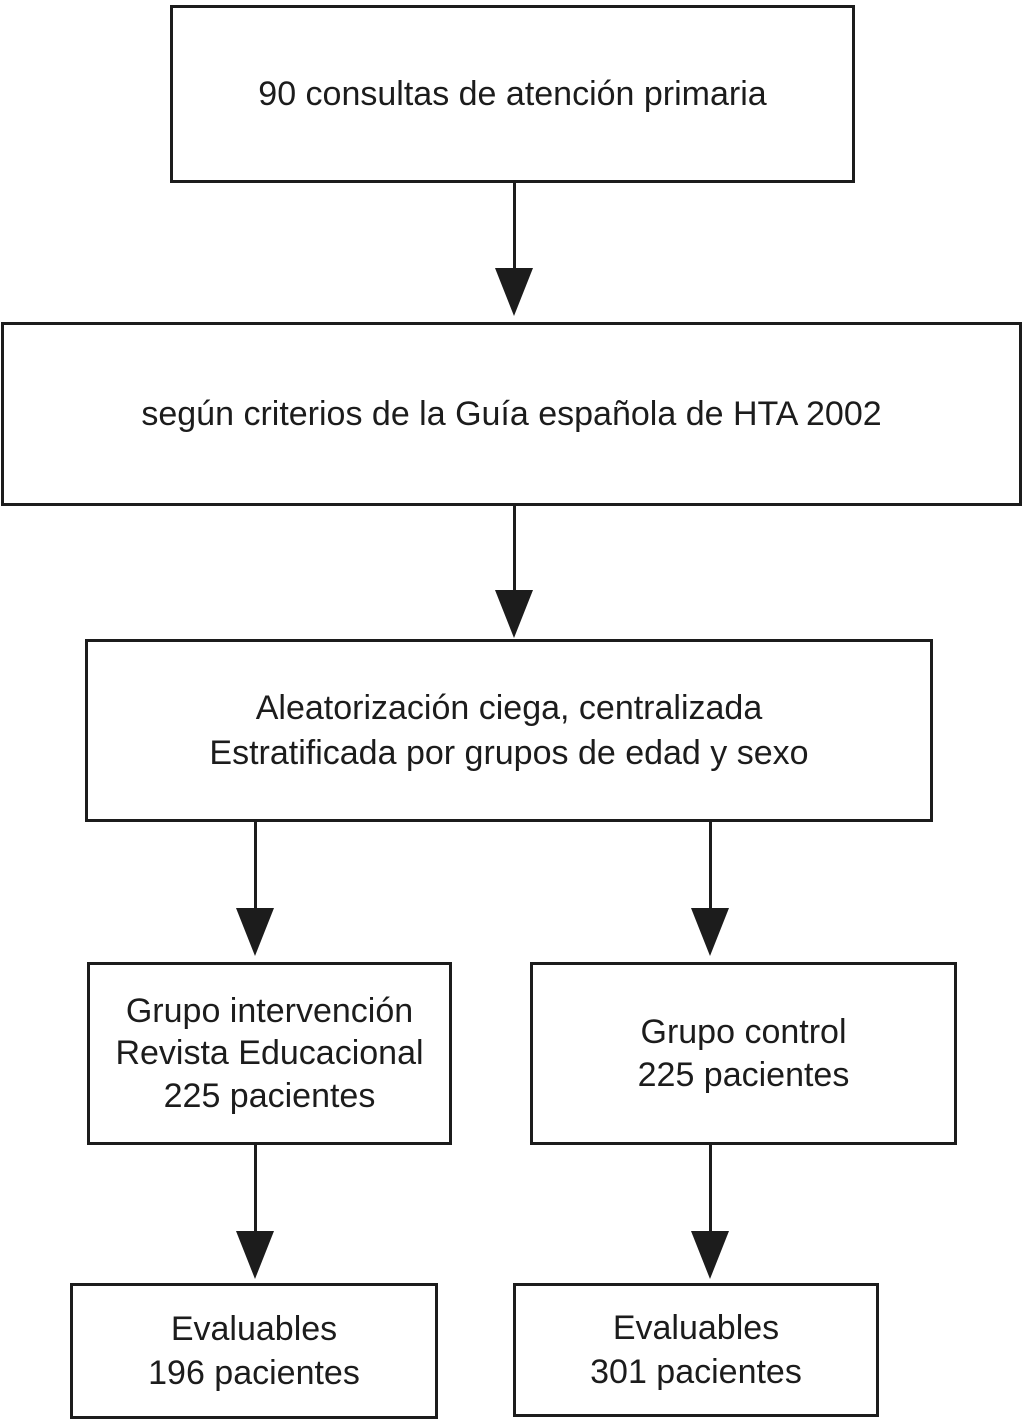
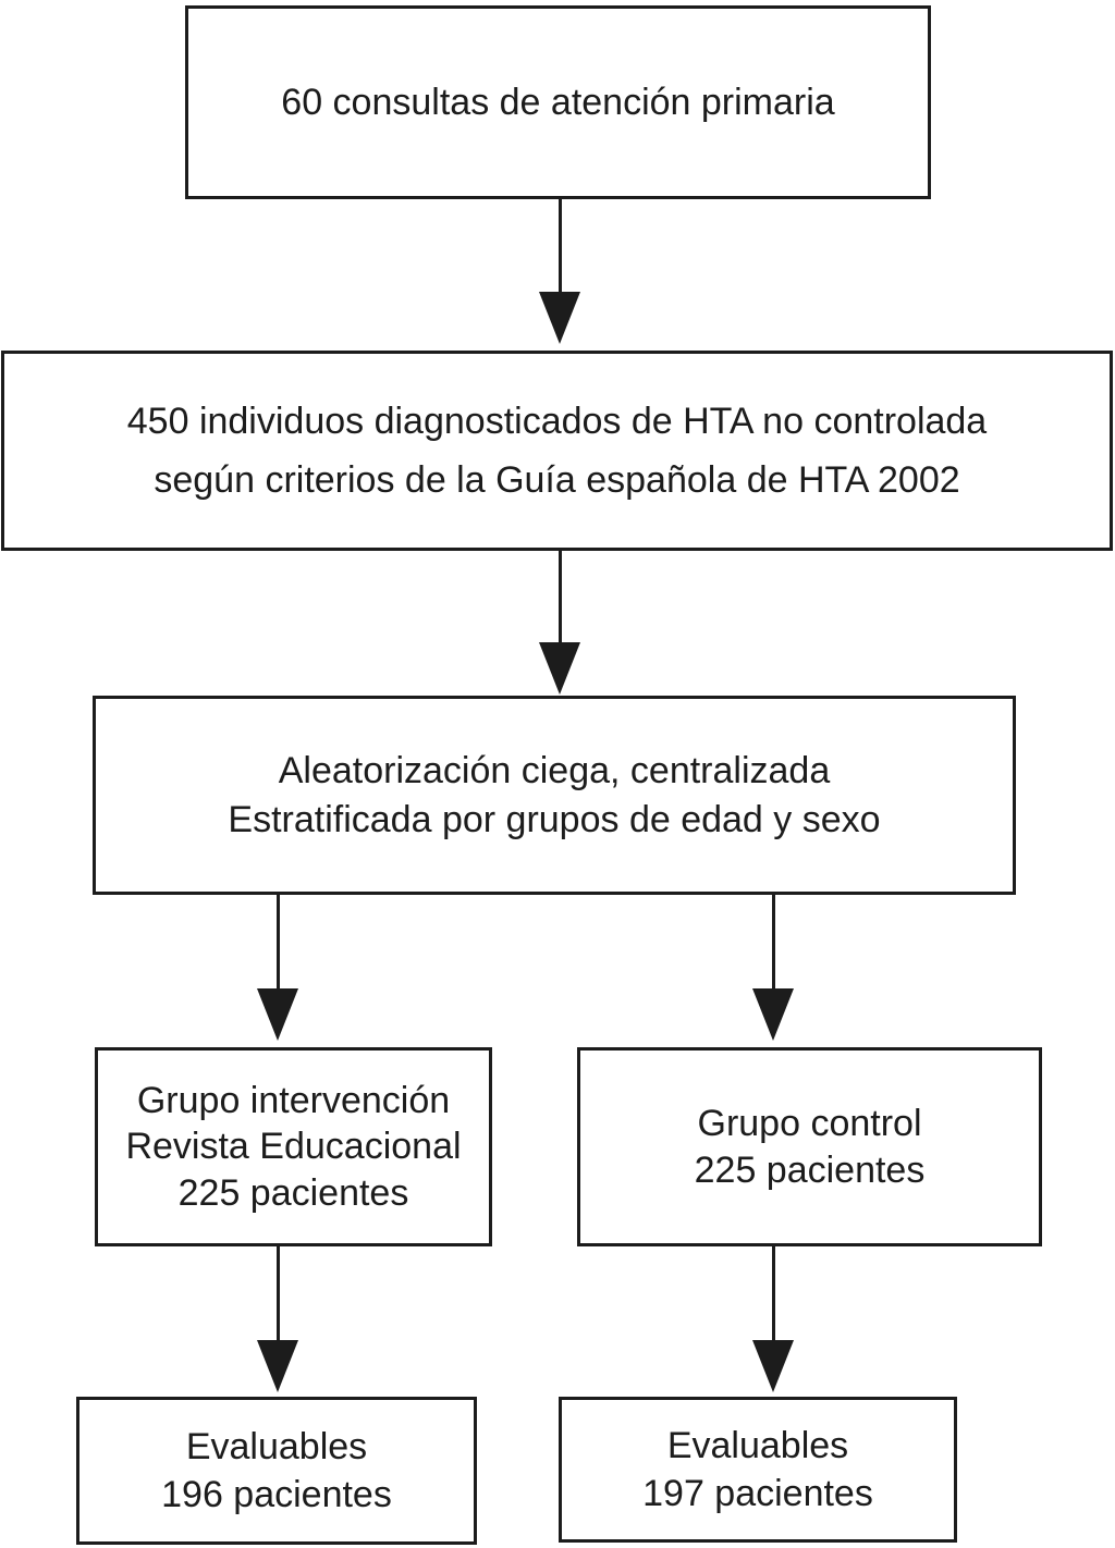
- 90 consultas de atención primaria
+ 60 consultas de atención primaria
+ 450 individuos diagnosticados de HTA no controlada
  según criterios de la Guía española de HTA 2002
  Aleatorización ciega, centralizada
  Estratificada por grupos de edad y sexo
  Grupo intervención
  Revista Educacional
  225 pacientes
  Grupo control
  225 pacientes
  Evaluables
  196 pacientes
  Evaluables
- 301 pacientes
+ 197 pacientes
